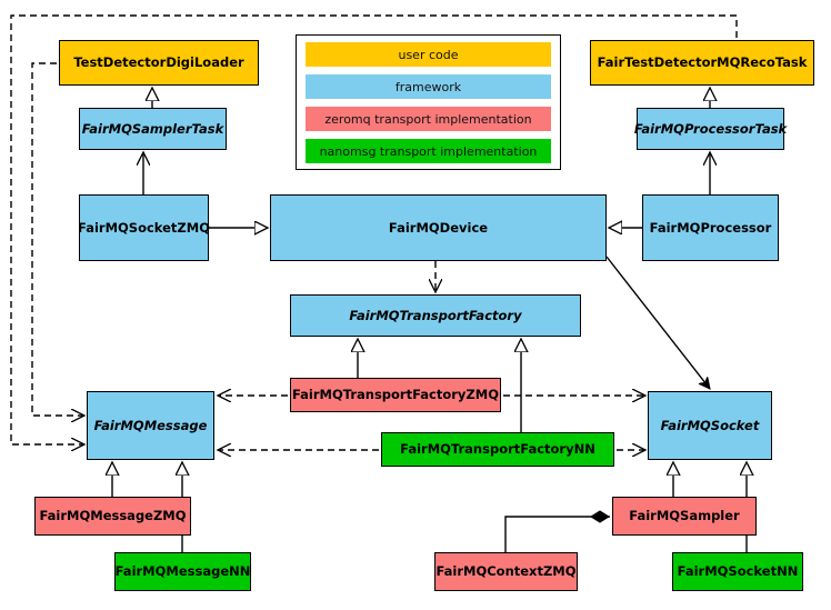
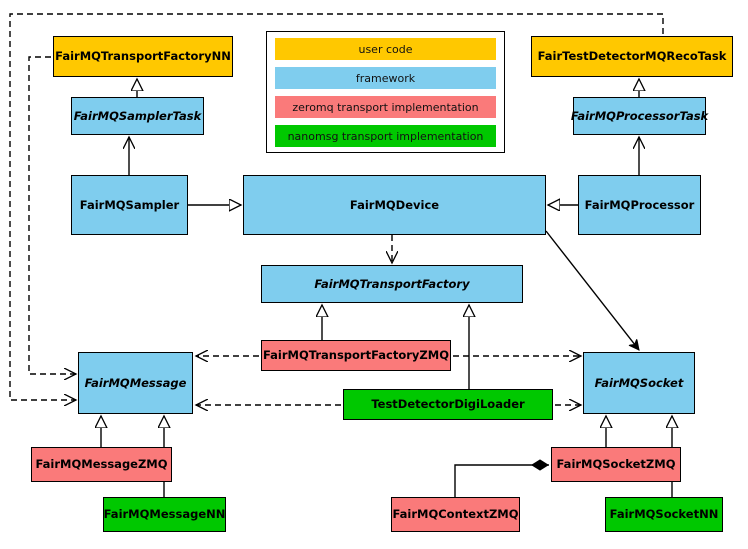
  user code
  framework
  zeromq transport implementation
  nanomsg transport implementation
- TestDetectorDigiLoader
+ FairMQTransportFactoryNN
  FairTestDetectorMQRecoTask
  FairMQSamplerTask
  FairMQProcessorTask
- FairMQSocketZMQ
+ FairMQSampler
  FairMQDevice
  FairMQProcessor
  FairMQTransportFactory
  FairMQTransportFactoryZMQ
- FairMQTransportFactoryNN
+ TestDetectorDigiLoader
  FairMQMessage
  FairMQSocket
  FairMQMessageZMQ
  FairMQMessageNN
- FairMQSampler
+ FairMQSocketZMQ
  FairMQSocketNN
  FairMQContextZMQ
